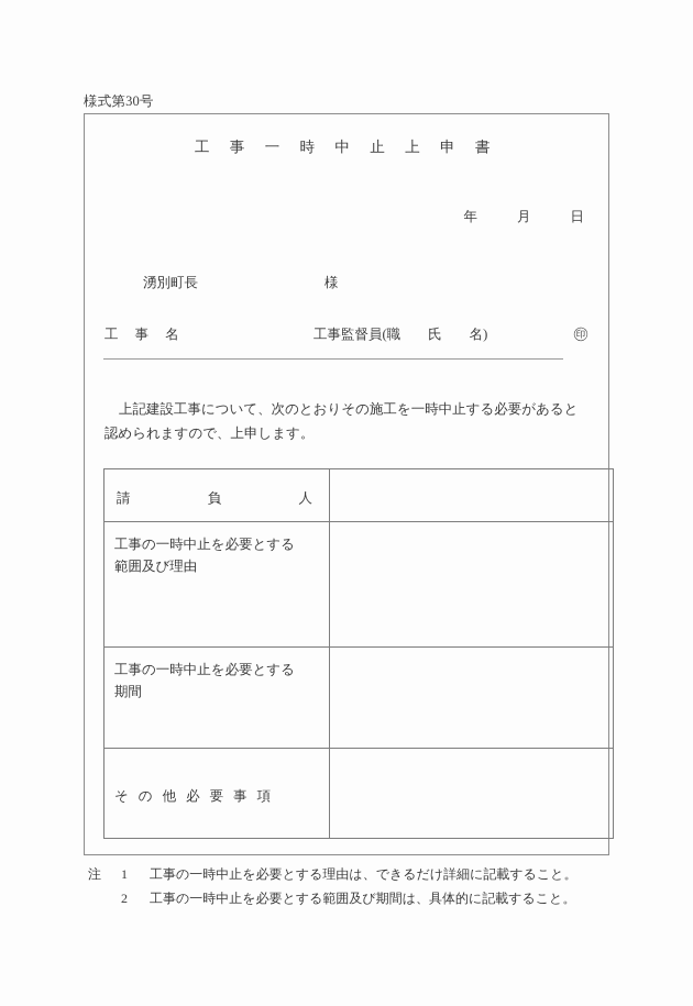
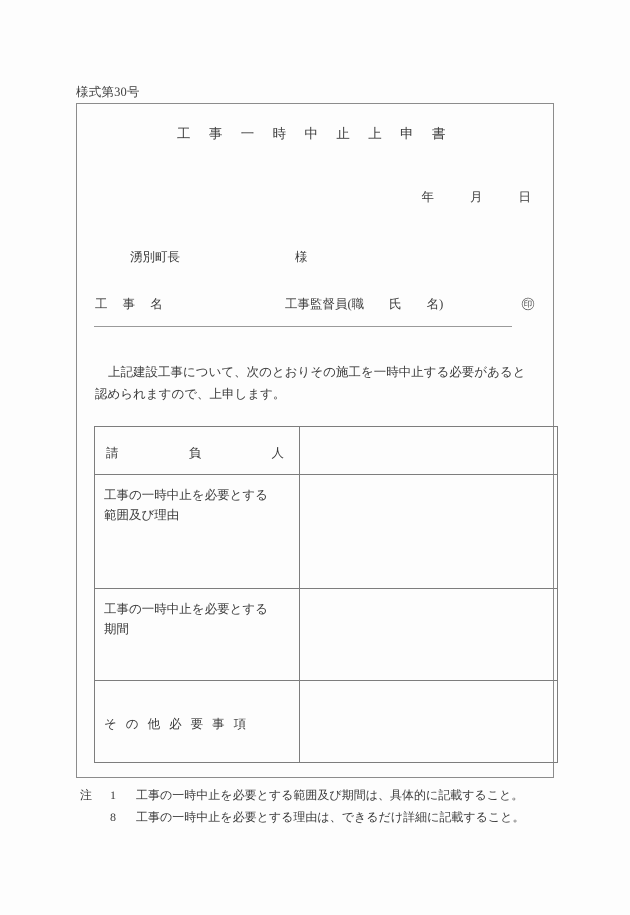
  様式第30号
  工 事 一 時 中 止 上 申 書
  年
  月
  日
  湧別町長
  様
  工 事 名
  工事監督員(職 氏 名)
  ㊞
  上記建設工事について、次のとおりその施工を一時中止する必要があると認められますので、上申します。
  請 負 人
  工事の一時中止を必要とする 範囲及び理由
  工事の一時中止を必要とする 期間
  その他必要事項
  注
  1
- 工事の一時中止を必要とする理由は、できるだけ詳細に記載すること。
+ 工事の一時中止を必要とする範囲及び期間は、具体的に記載すること。
- 2
+ 8
- 工事の一時中止を必要とする範囲及び期間は、具体的に記載すること。
+ 工事の一時中止を必要とする理由は、できるだけ詳細に記載すること。
